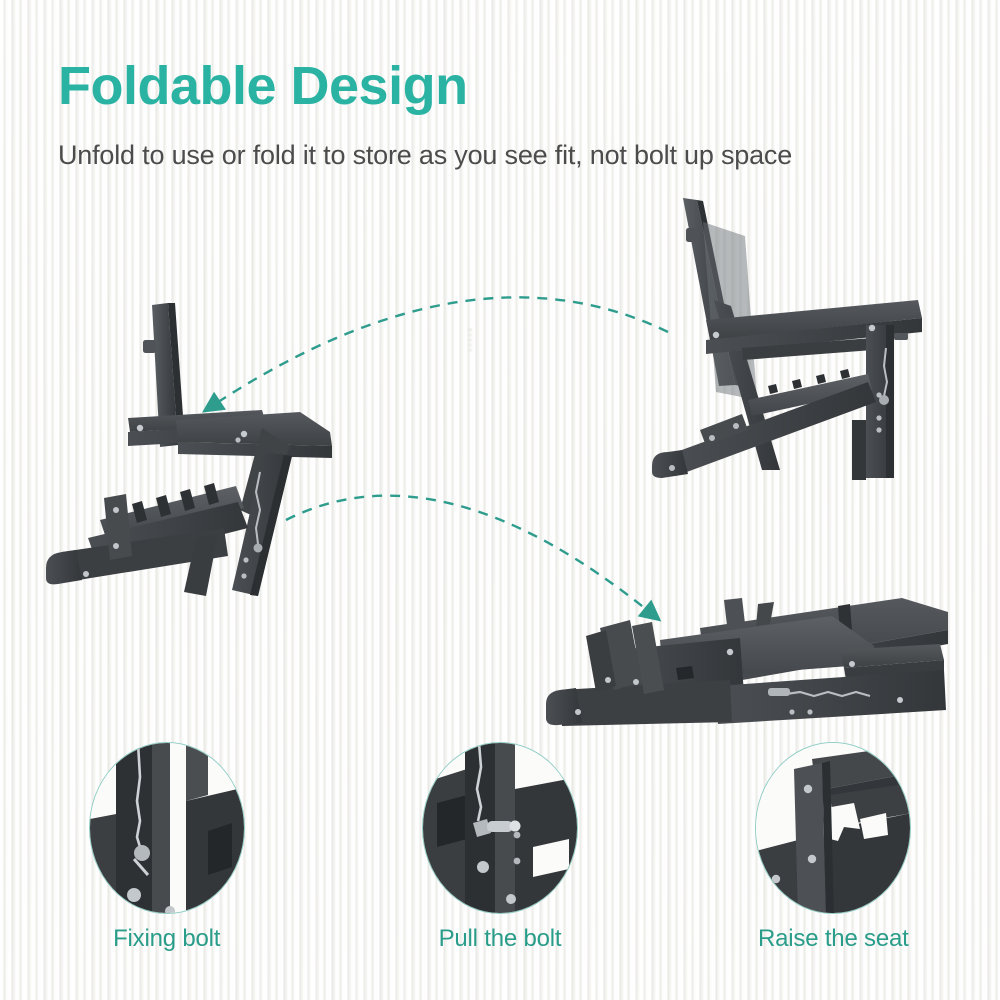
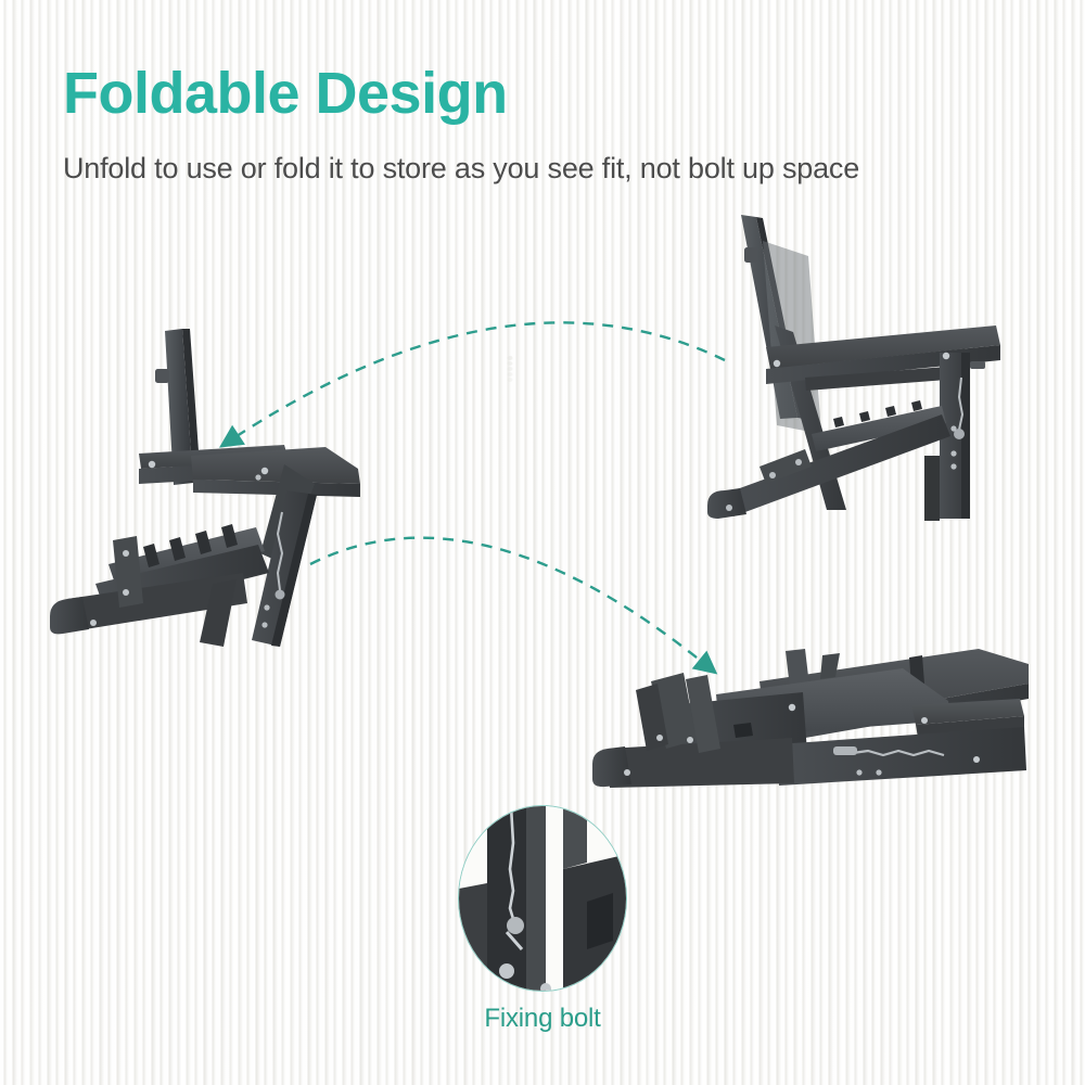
  Foldable Design
  Unfold to use or fold it to store as you see fit, not bolt up space
  Fixing bolt
- Pull the bolt
- Raise the seat
